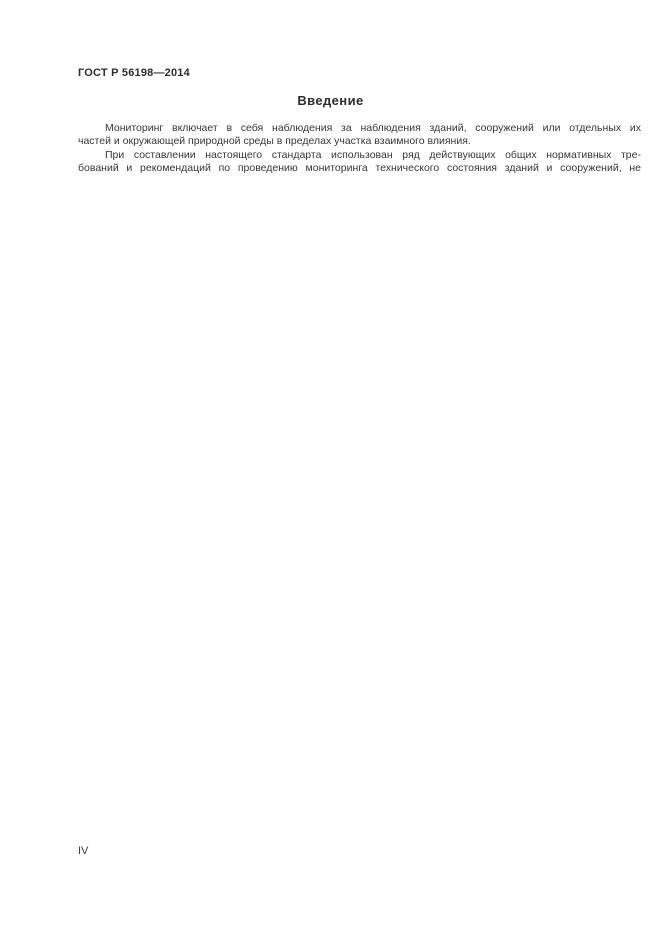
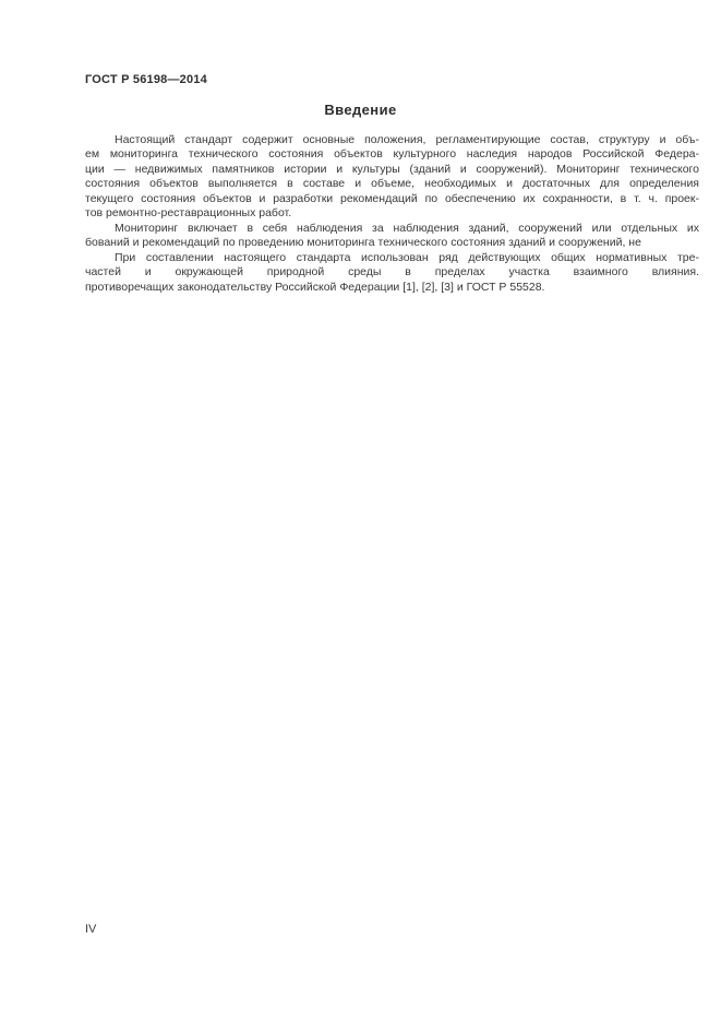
  ГОСТ Р 56198—2014
  Введение
+ Настоящий стандарт содержит основные положения, регламентирующие состав, структуру и объ-
+ ем мониторинга технического состояния объектов культурного наследия народов Российской Федера-
+ ции — недвижимых памятников истории и культуры (зданий и сооружений). Мониторинг технического
+ состояния объектов выполняется в составе и объеме, необходимых и достаточных для определения
+ текущего состояния объектов и разработки рекомендаций по обеспечению их сохранности, в т. ч. проек-
+ тов ремонтно-реставрационных работ.
  Мониторинг включает в себя наблюдения за наблюдения зданий, сооружений или отдельных их
- частей и окружающей природной среды в пределах участка взаимного влияния.
+ бований и рекомендаций по проведению мониторинга технического состояния зданий и сооружений, не
  При составлении настоящего стандарта использован ряд действующих общих нормативных тре-
- бований и рекомендаций по проведению мониторинга технического состояния зданий и сооружений, не
+ частей и окружающей природной среды в пределах участка взаимного влияния.
+ противоречащих законодательству Российской Федерации [1], [2], [3] и ГОСТ Р 55528.
  IV
